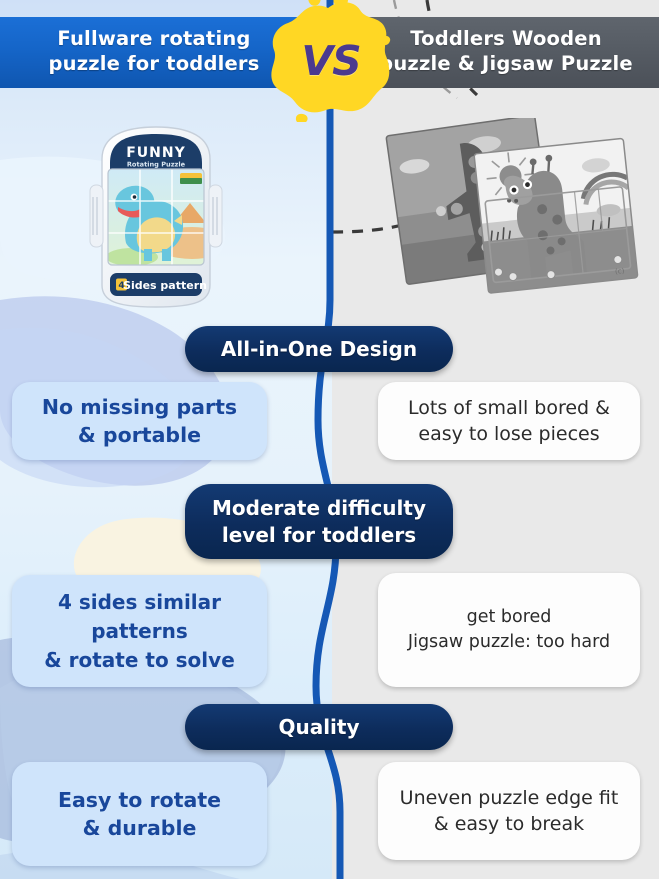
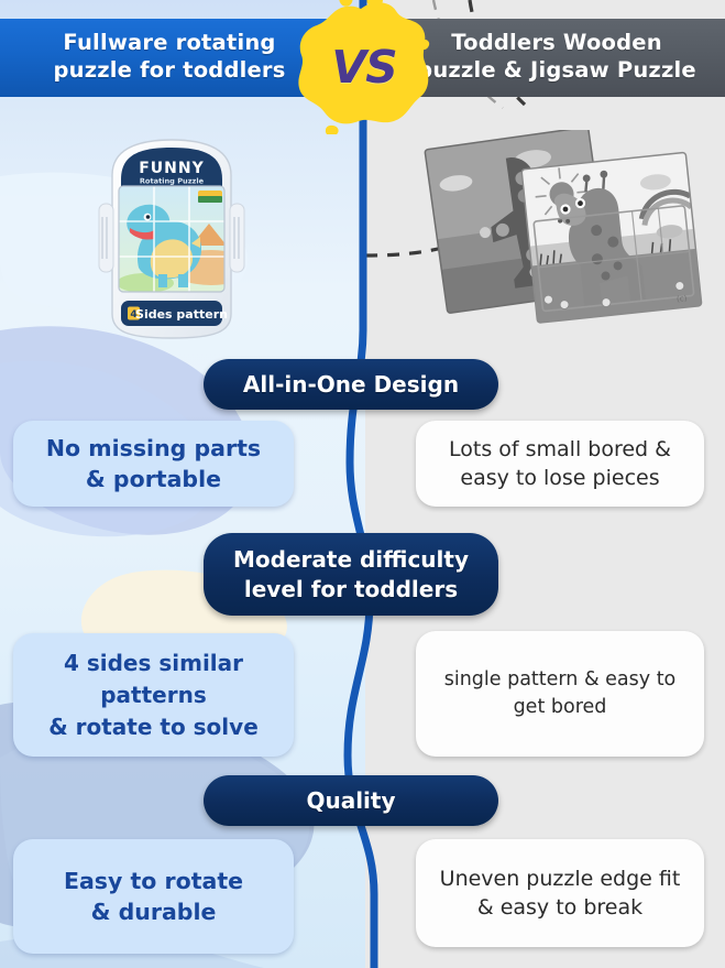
  Fullware rotating
  puzzle for toddlers
  Toddlers Wooden
  uzzle & Jigsaw Puzzle
  VS
  FUNNY
  Rotating Puzzle
  4
  Sides pattern
  All-in-One Design
  No missing parts
  & portable
  Lots of small bored &
  easy to lose pieces
  Moderate difficulty
  level for toddlers
  4 sides similar
  patterns
  & rotate to solve
+ single pattern & easy to
  get bored
- Jigsaw puzzle: too hard
  Quality
  Easy to rotate
  & durable
  Uneven puzzle edge fit
  & easy to break
